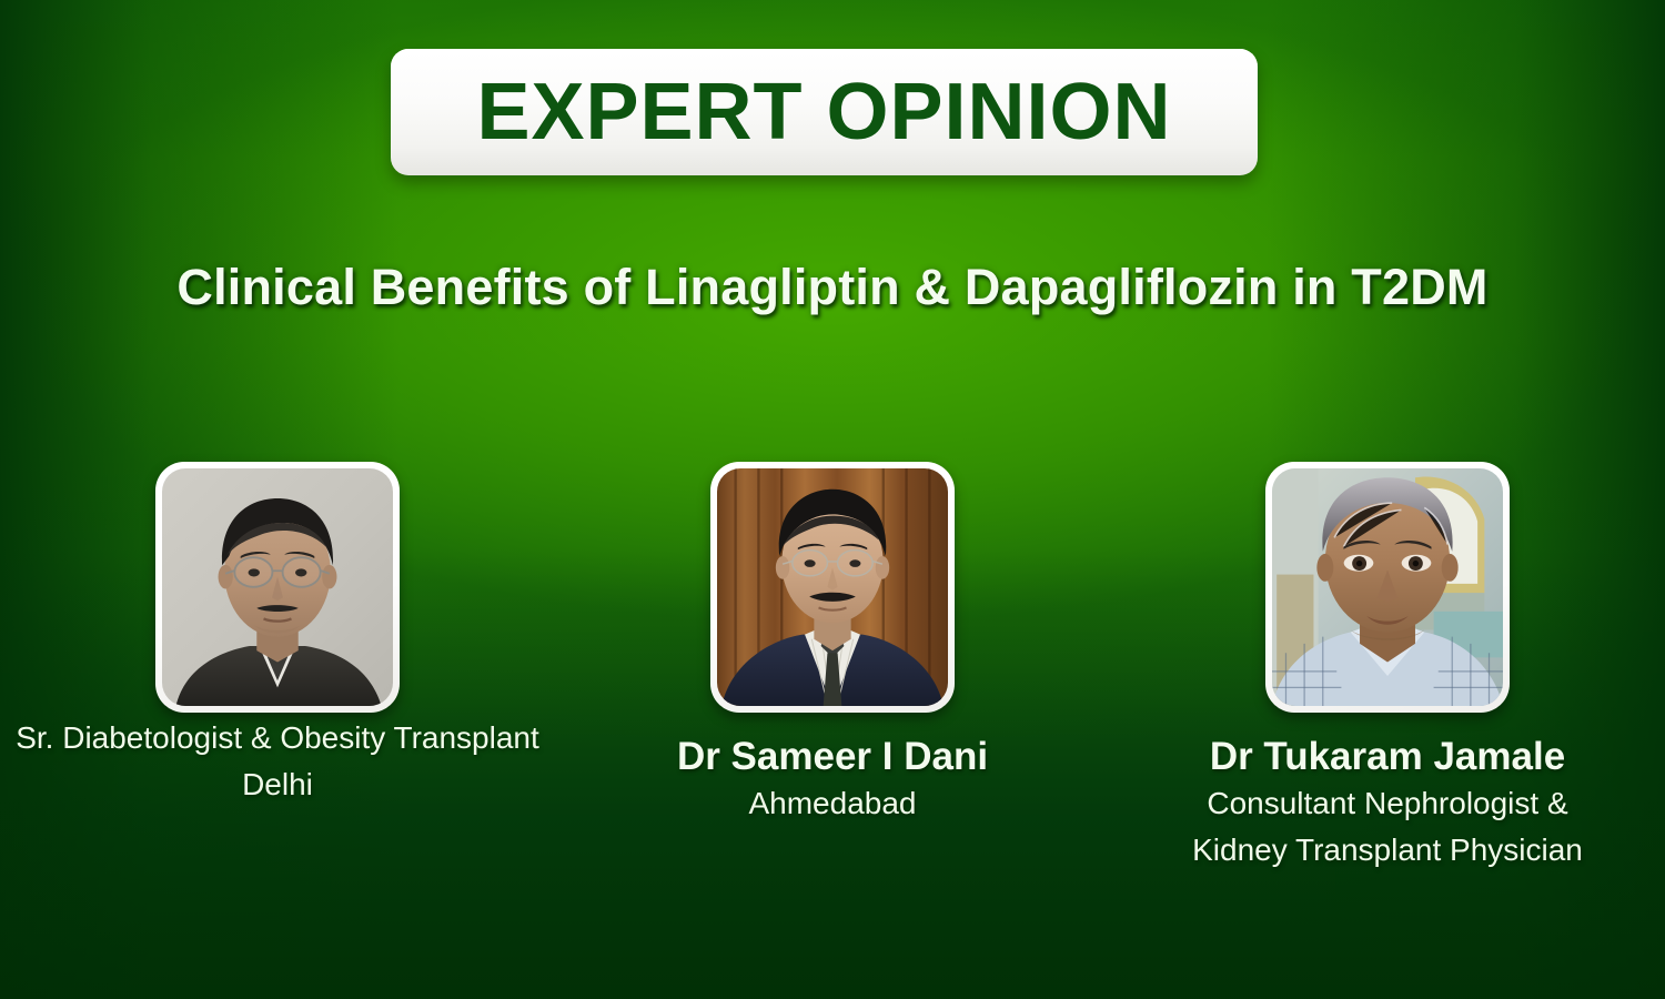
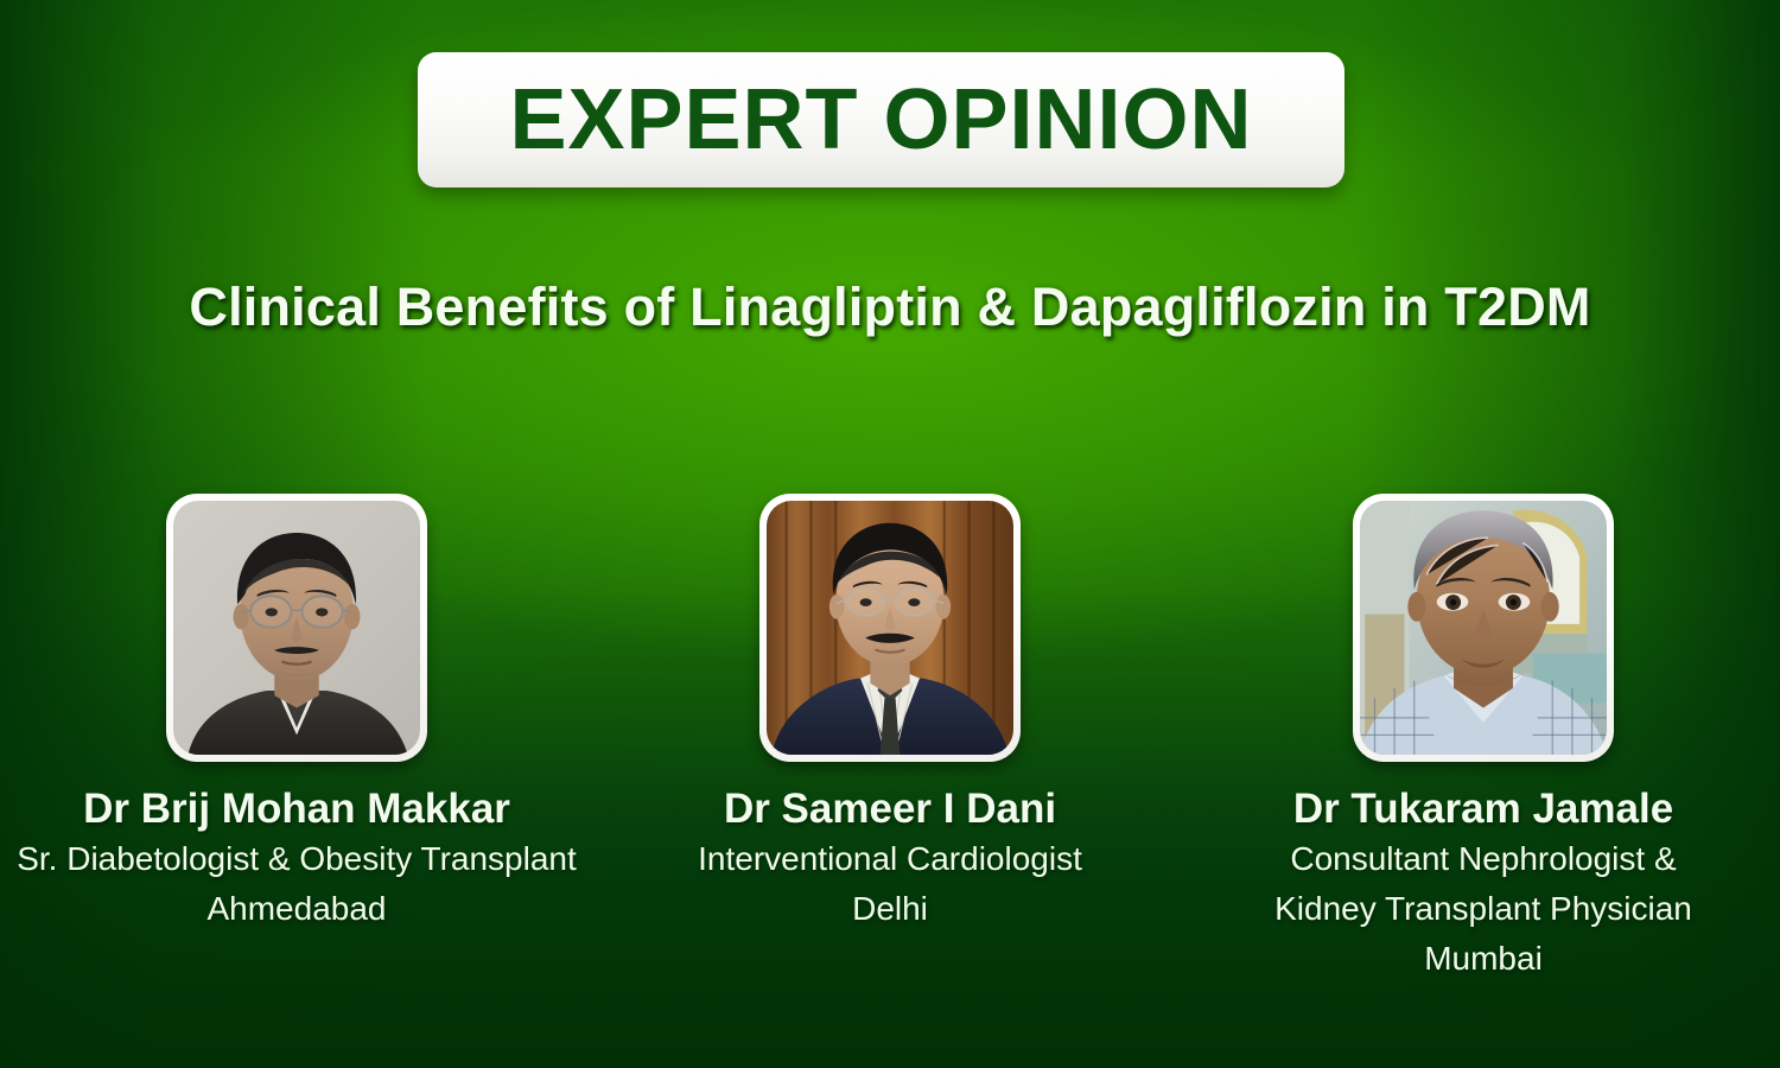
  EXPERT OPINION
  Clinical Benefits of Linagliptin & Dapagliflozin in T2DM
+ Dr Brij Mohan Makkar
  Sr. Diabetologist & Obesity Transplant
- Delhi
+ Ahmedabad
  Dr Sameer I Dani
+ Interventional Cardiologist
- Ahmedabad
+ Delhi
  Dr Tukaram Jamale
  Consultant Nephrologist &
  Kidney Transplant Physician
+ Mumbai
